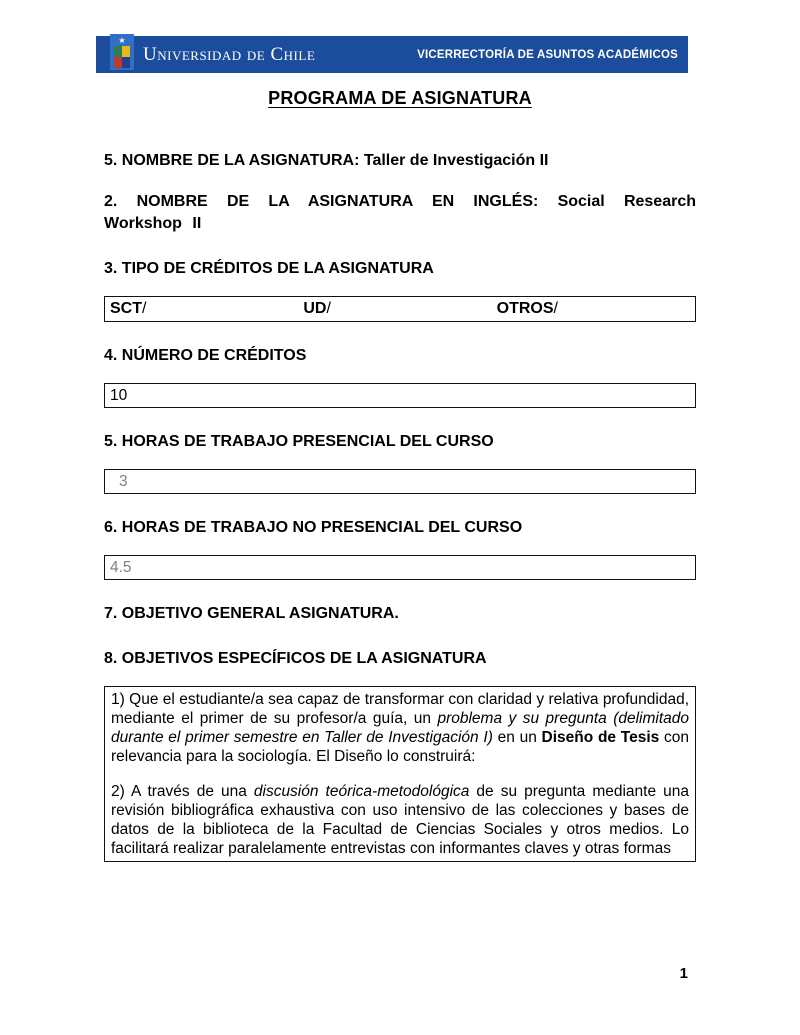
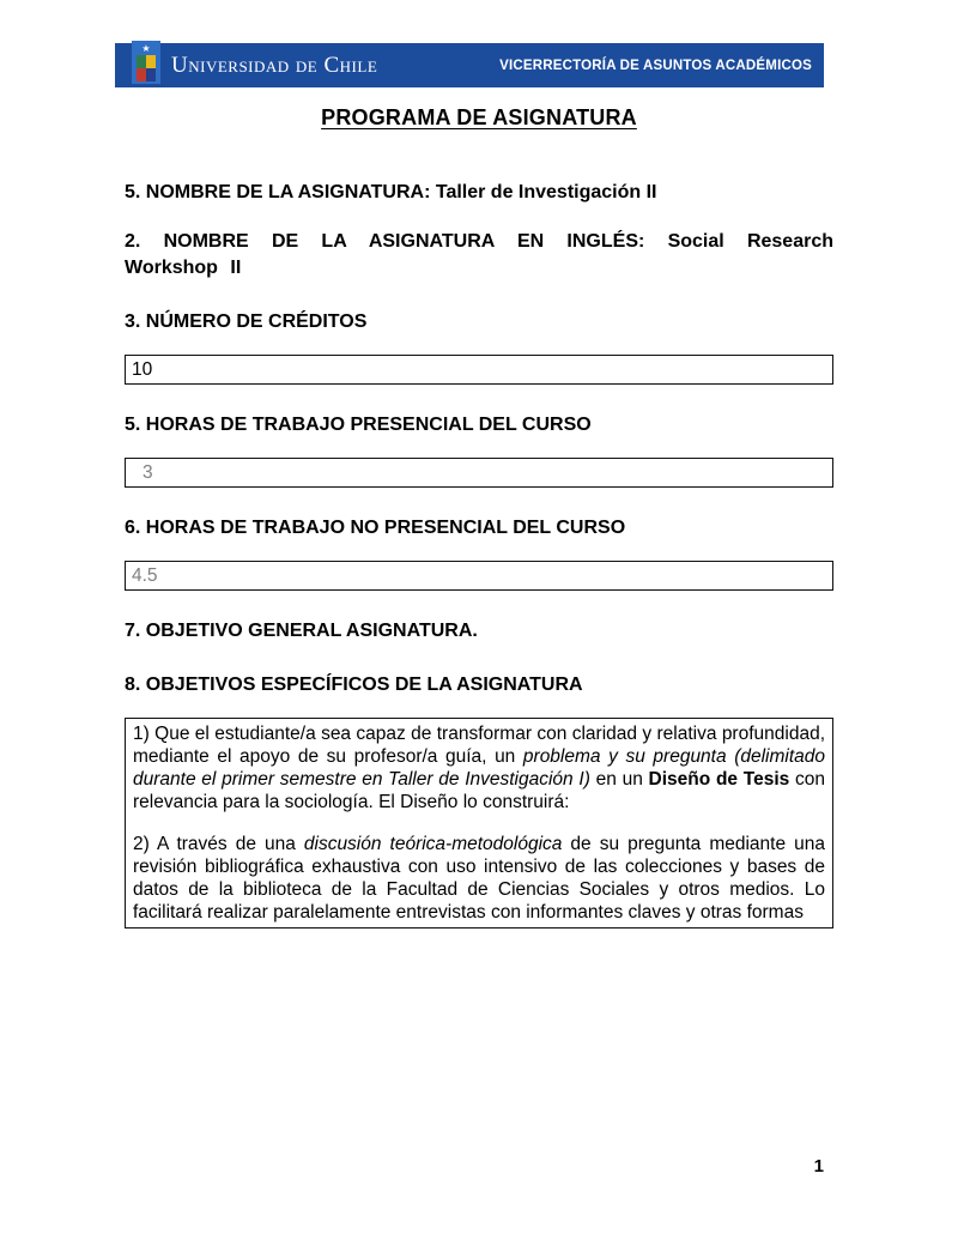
  ★
  Universidad de Chile
  VICERRECTORÍA DE ASUNTOS ACADÉMICOS
  PROGRAMA DE ASIGNATURA
  5. NOMBRE DE LA ASIGNATURA: Taller de Investigación II
  2. NOMBRE DE LA ASIGNATURA EN INGLÉS: Social Research Workshop II
- 3. TIPO DE CRÉDITOS DE LA ASIGNATURA
- SCT/
- UD/
- OTROS/
- 4. NÚMERO DE CRÉDITOS
+ 3. NÚMERO DE CRÉDITOS
  10
  5. HORAS DE TRABAJO PRESENCIAL DEL CURSO
  3
  6. HORAS DE TRABAJO NO PRESENCIAL DEL CURSO
  4.5
  7. OBJETIVO GENERAL ASIGNATURA.
  8. OBJETIVOS ESPECÍFICOS DE LA ASIGNATURA
- 1) Que el estudiante/a sea capaz de transformar con claridad y relativa profundidad, mediante el primer de su profesor/a guía, un problema y su pregunta (delimitado durante el primer semestre en Taller de Investigación I) en un Diseño de Tesis con relevancia para la sociología. El Diseño lo construirá:
+ 1) Que el estudiante/a sea capaz de transformar con claridad y relativa profundidad, mediante el apoyo de su profesor/a guía, un problema y su pregunta (delimitado durante el primer semestre en Taller de Investigación I) en un Diseño de Tesis con relevancia para la sociología. El Diseño lo construirá:
  2) A través de una discusión teórica-metodológica de su pregunta mediante una revisión bibliográfica exhaustiva con uso intensivo de las colecciones y bases de datos de la biblioteca de la Facultad de Ciencias Sociales y otros medios. Lo facilitará realizar paralelamente entrevistas con informantes claves y otras formas
  1
